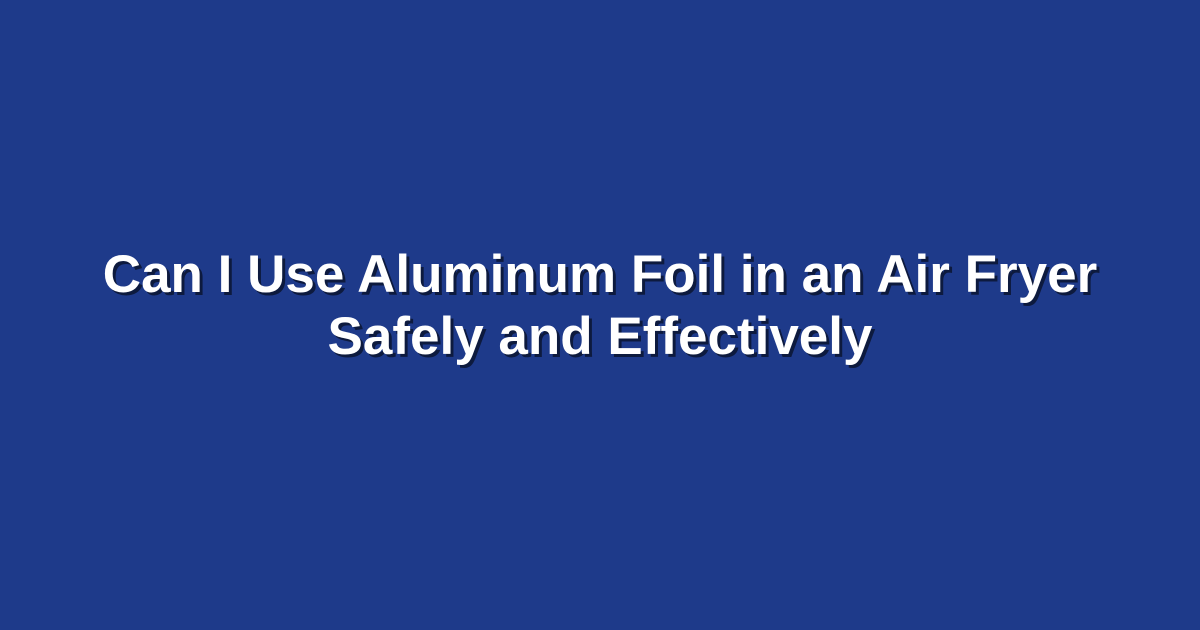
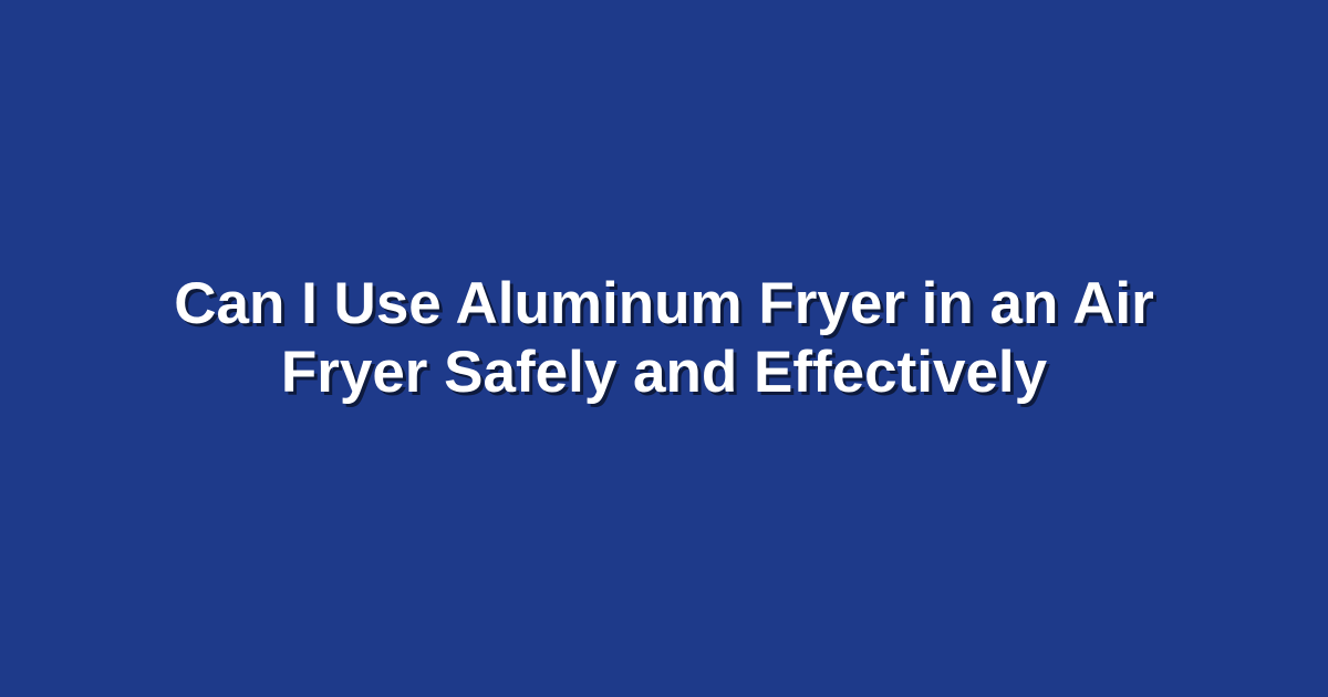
- Can I Use Aluminum Foil in an Air Fryer Safely and Effectively
+ Can I Use Aluminum Fryer in an Air Fryer Safely and Effectively
